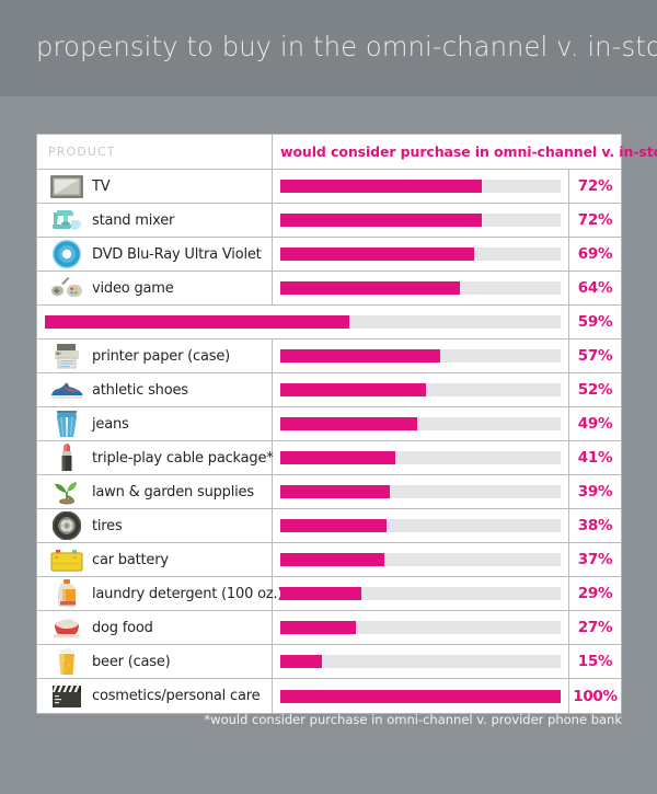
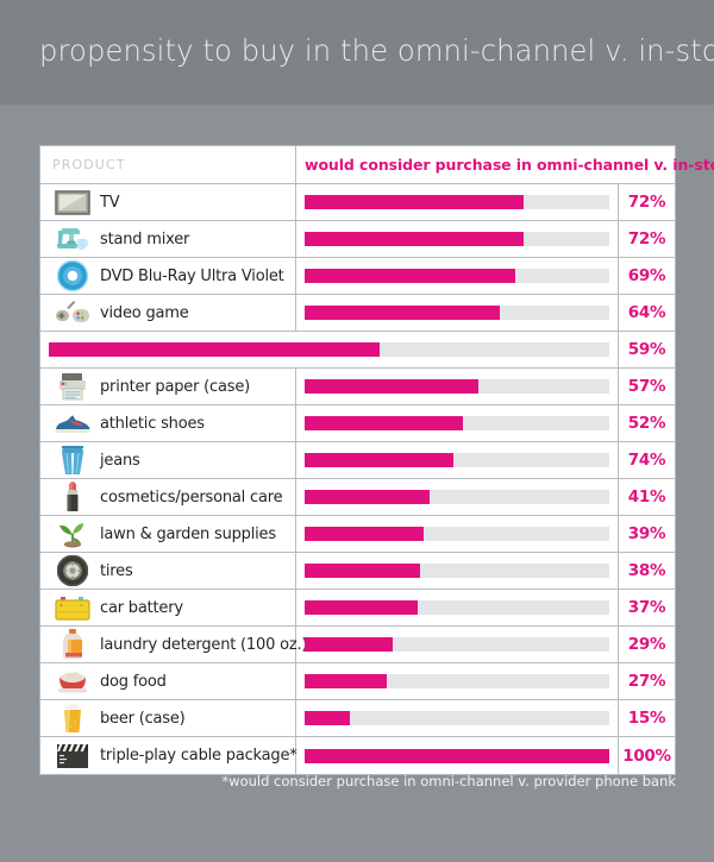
  propensity to buy in the omni-channel v. in-sto
  PRODUCT
  would consider purchase in omni-channel v. in-st
  TV
  72%
  stand mixer
  72%
  DVD Blu-Ray Ultra Violet
  69%
  video game
  64%
  59%
  printer paper (case)
  57%
  athletic shoes
  52%
  jeans
- 49%
+ 74%
- triple-play cable package*
+ cosmetics/personal care
  41%
  lawn & garden supplies
  39%
  tires
  38%
  car battery
  37%
  laundry detergent (100 oz.
  29%
  dog food
  27%
  beer (case)
  15%
- cosmetics/personal care
+ triple-play cable package*
  100%
  *would consider purchase in omni-channel v. provider phone bank
